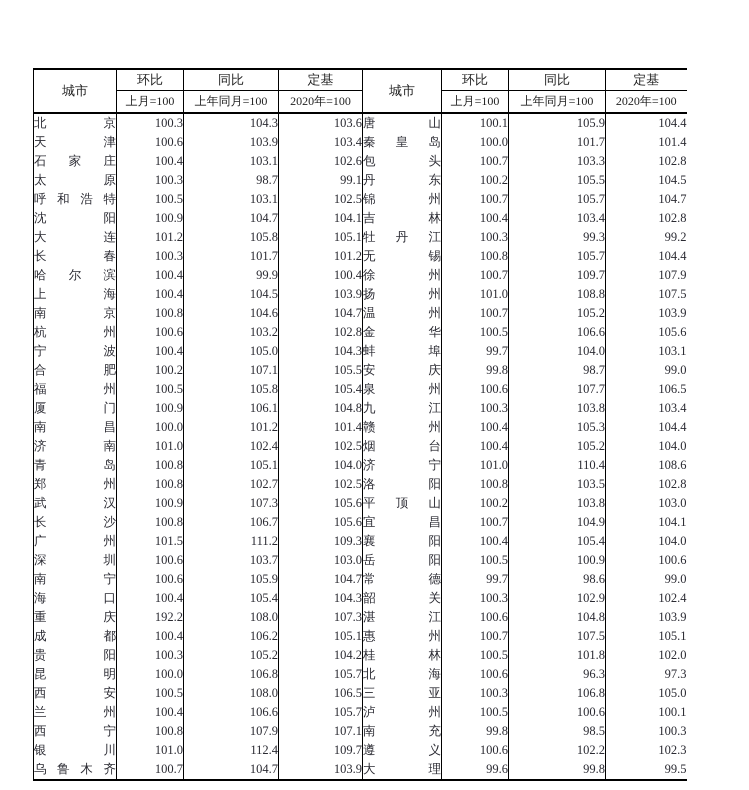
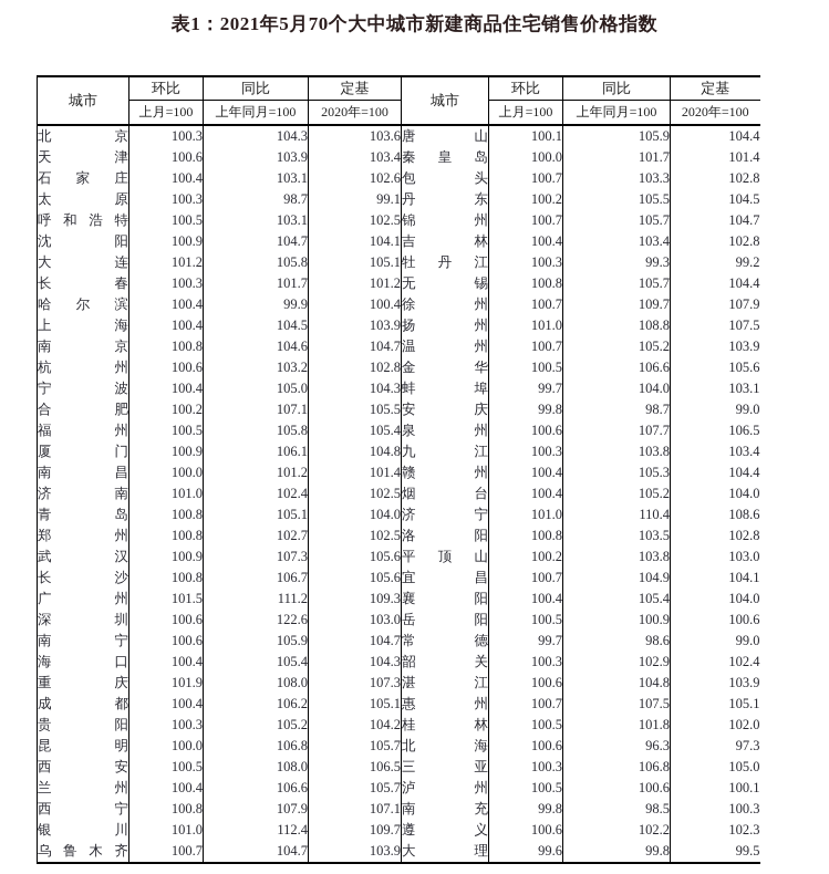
+ 表1：2021年5月70个大中城市新建商品住宅销售价格指数
  城市	环比	同比	定基	城市	环比	同比	定基
  上月=100	上年同月=100	2020年=100	上月=100	上年同月=100	2020年=100
  北京	100.3	104.3	103.6	唐山	100.1	105.9	104.4
  天津	100.6	103.9	103.4	秦皇岛	100.0	101.7	101.4
  石家庄	100.4	103.1	102.6	包头	100.7	103.3	102.8
  太原	100.3	98.7	99.1	丹东	100.2	105.5	104.5
  呼和浩特	100.5	103.1	102.5	锦州	100.7	105.7	104.7
  沈阳	100.9	104.7	104.1	吉林	100.4	103.4	102.8
  大连	101.2	105.8	105.1	牡丹江	100.3	99.3	99.2
  长春	100.3	101.7	101.2	无锡	100.8	105.7	104.4
  哈尔滨	100.4	99.9	100.4	徐州	100.7	109.7	107.9
  上海	100.4	104.5	103.9	扬州	101.0	108.8	107.5
  南京	100.8	104.6	104.7	温州	100.7	105.2	103.9
  杭州	100.6	103.2	102.8	金华	100.5	106.6	105.6
  宁波	100.4	105.0	104.3	蚌埠	99.7	104.0	103.1
  合肥	100.2	107.1	105.5	安庆	99.8	98.7	99.0
  福州	100.5	105.8	105.4	泉州	100.6	107.7	106.5
  厦门	100.9	106.1	104.8	九江	100.3	103.8	103.4
  南昌	100.0	101.2	101.4	赣州	100.4	105.3	104.4
  济南	101.0	102.4	102.5	烟台	100.4	105.2	104.0
  青岛	100.8	105.1	104.0	济宁	101.0	110.4	108.6
  郑州	100.8	102.7	102.5	洛阳	100.8	103.5	102.8
  武汉	100.9	107.3	105.6	平顶山	100.2	103.8	103.0
  长沙	100.8	106.7	105.6	宜昌	100.7	104.9	104.1
  广州	101.5	111.2	109.3	襄阳	100.4	105.4	104.0
- 深圳	100.6	103.7	103.0	岳阳	100.5	100.9	100.6
+ 深圳	100.6	122.6	103.0	岳阳	100.5	100.9	100.6
  南宁	100.6	105.9	104.7	常德	99.7	98.6	99.0
  海口	100.4	105.4	104.3	韶关	100.3	102.9	102.4
- 重庆	192.2	108.0	107.3	湛江	100.6	104.8	103.9
+ 重庆	101.9	108.0	107.3	湛江	100.6	104.8	103.9
  成都	100.4	106.2	105.1	惠州	100.7	107.5	105.1
  贵阳	100.3	105.2	104.2	桂林	100.5	101.8	102.0
  昆明	100.0	106.8	105.7	北海	100.6	96.3	97.3
  西安	100.5	108.0	106.5	三亚	100.3	106.8	105.0
  兰州	100.4	106.6	105.7	泸州	100.5	100.6	100.1
  西宁	100.8	107.9	107.1	南充	99.8	98.5	100.3
  银川	101.0	112.4	109.7	遵义	100.6	102.2	102.3
  乌鲁木齐	100.7	104.7	103.9	大理	99.6	99.8	99.5
